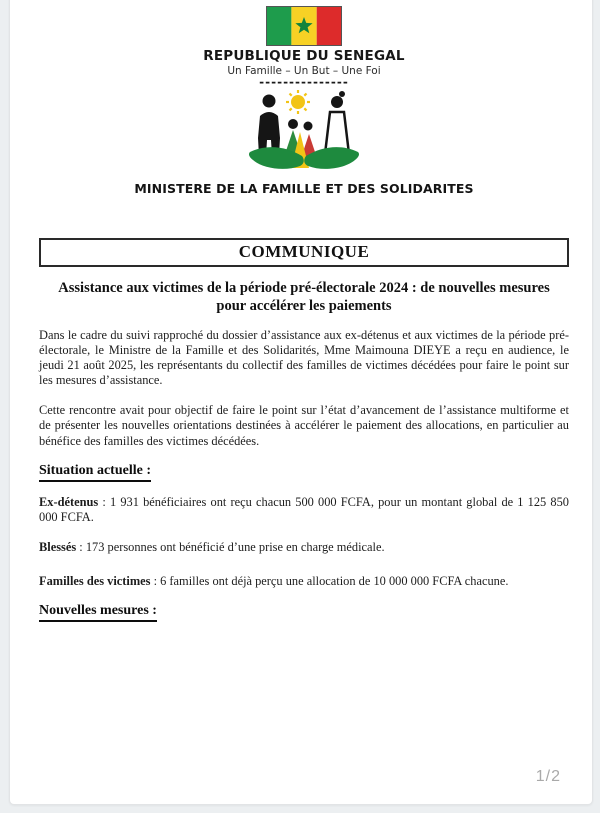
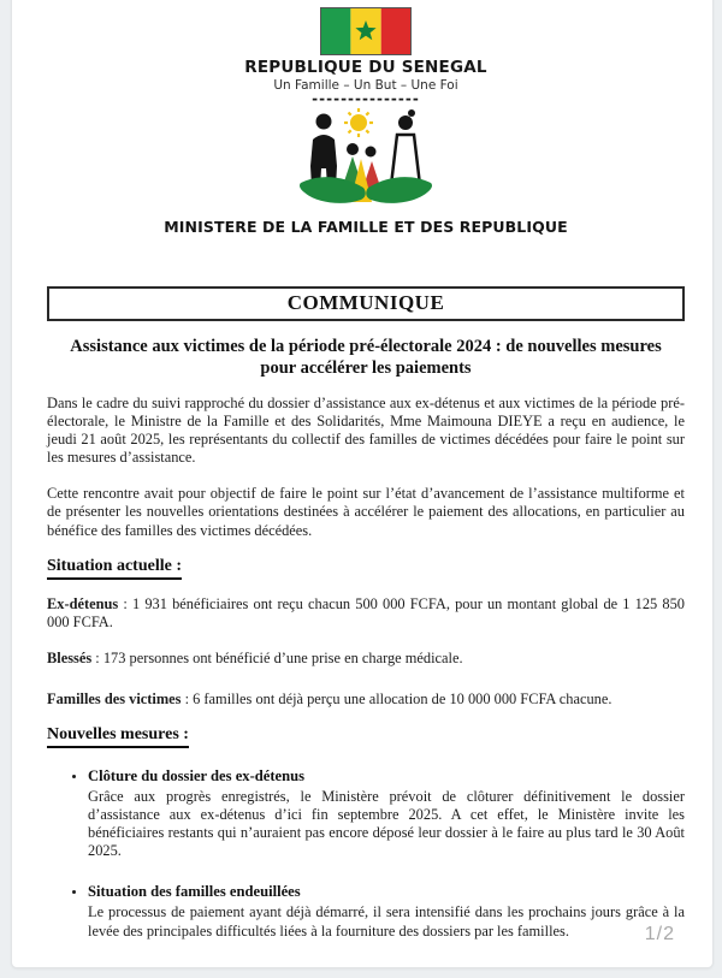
  REPUBLIQUE DU SENEGAL
  Un Famille – Un But – Une Foi
  ---------------
- MINISTERE DE LA FAMILLE ET DES SOLIDARITES
+ MINISTERE DE LA FAMILLE ET DES REPUBLIQUE
  COMMUNIQUE
  Assistance aux victimes de la période pré-électorale 2024 : de nouvelles mesures pour accélérer les paiements
  Dans le cadre du suivi rapproché du dossier d’assistance aux ex-détenus et aux victimes de la période pré-électorale, le Ministre de la Famille et des Solidarités, Mme Maimouna DIEYE a reçu en audience, le jeudi 21 août 2025, les représentants du collectif des familles de victimes décédées pour faire le point sur les mesures d’assistance.
  Cette rencontre avait pour objectif de faire le point sur l’état d’avancement de l’assistance multiforme et de présenter les nouvelles orientations destinées à accélérer le paiement des allocations, en particulier au bénéfice des familles des victimes décédées.
  Situation actuelle :
  Ex-détenus : 1 931 bénéficiaires ont reçu chacun 500 000 FCFA, pour un montant global de 1 125 850 000 FCFA.
  Blessés : 173 personnes ont bénéficié d’une prise en charge médicale.
  Familles des victimes : 6 familles ont déjà perçu une allocation de 10 000 000 FCFA chacune.
  Nouvelles mesures :
+ Clôture du dossier des ex-détenus
+ Grâce aux progrès enregistrés, le Ministère prévoit de clôturer définitivement le dossier d’assistance aux ex-détenus d’ici fin septembre 2025. A cet effet, le Ministère invite les bénéficiaires restants qui n’auraient pas encore déposé leur dossier à le faire au plus tard le 30 Août 2025.
+ Situation des familles endeuillées
+ Le processus de paiement ayant déjà démarré, il sera intensifié dans les prochains jours grâce à la levée des principales difficultés liées à la fourniture des dossiers par les familles.
  1/2
